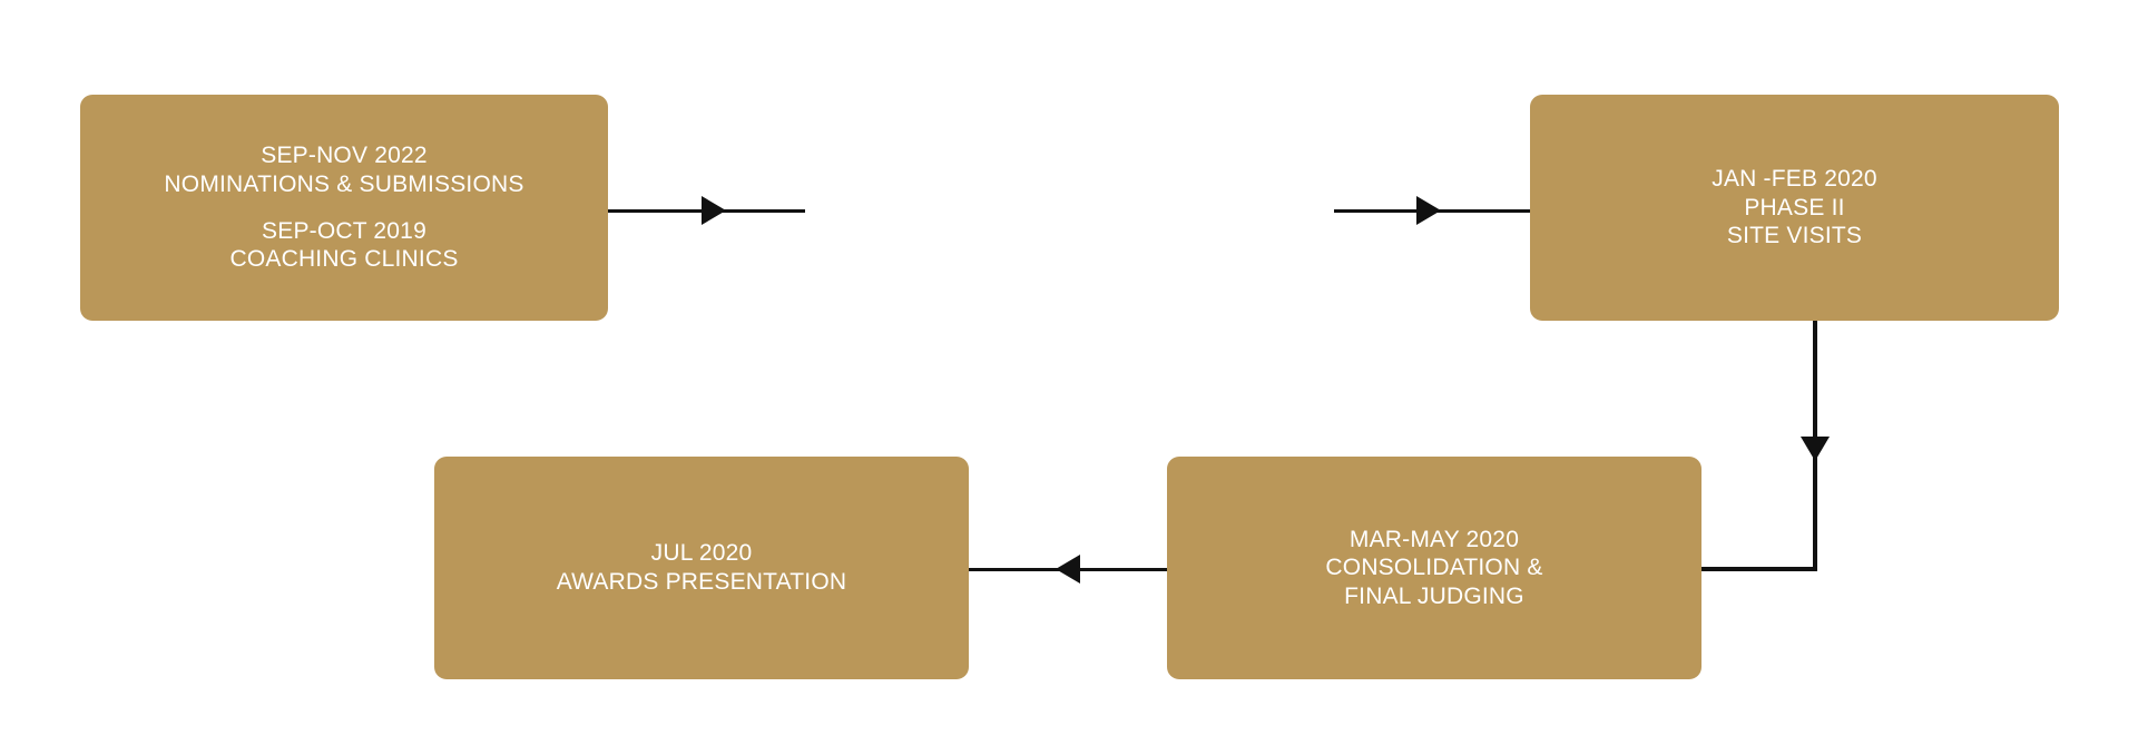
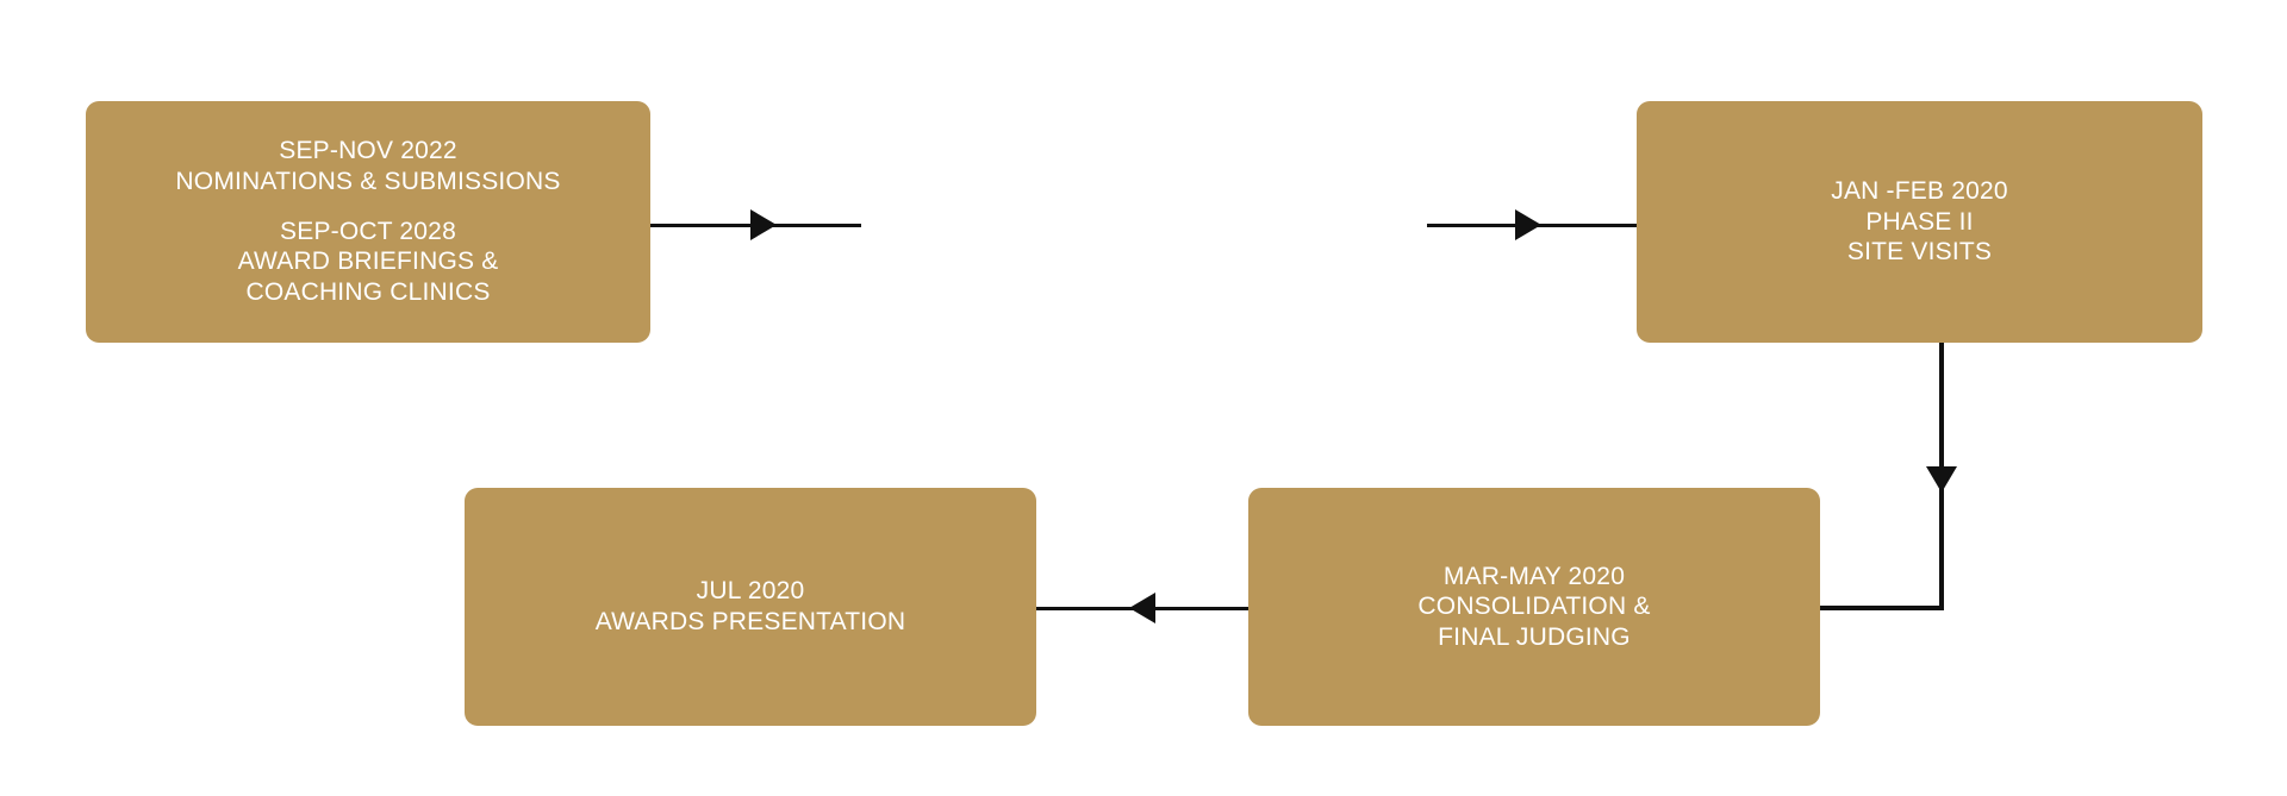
  SEP-NOV 2022
  NOMINATIONS & SUBMISSIONS
- SEP-OCT 2019
+ SEP-OCT 2028
+ AWARD BRIEFINGS &
  COACHING CLINICS
  JAN -FEB 2020
  PHASE II
  SITE VISITS
  MAR-MAY 2020
  CONSOLIDATION &
  FINAL JUDGING
  JUL 2020
  AWARDS PRESENTATION
